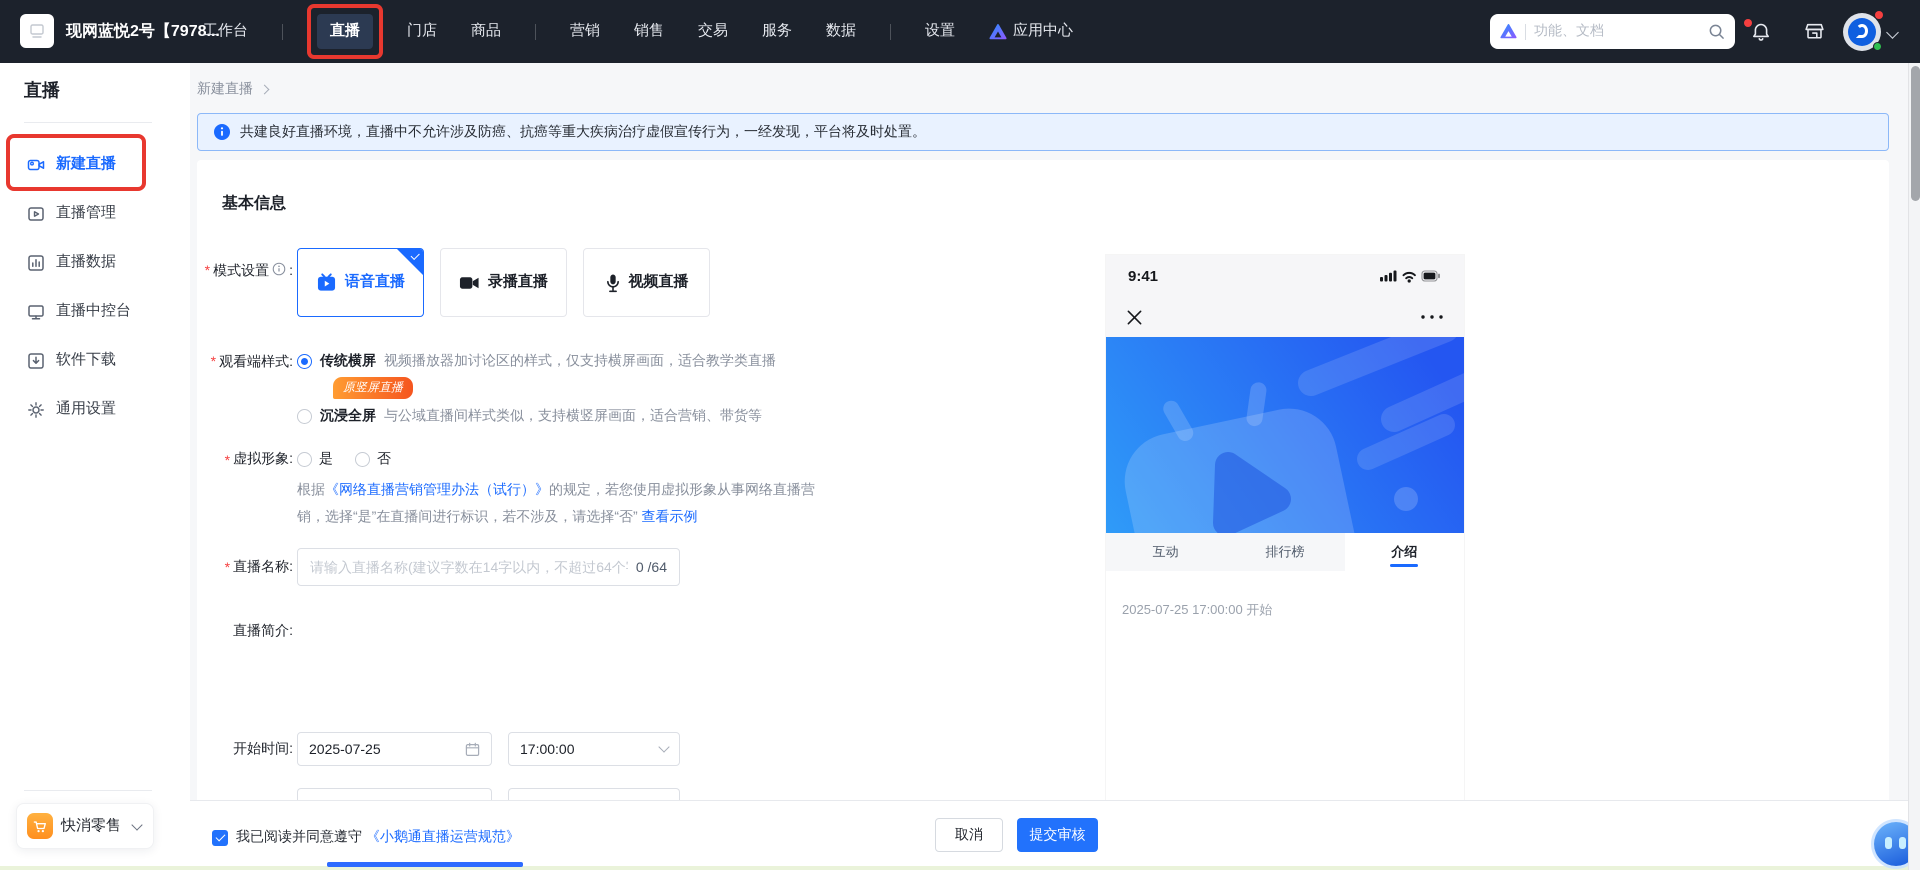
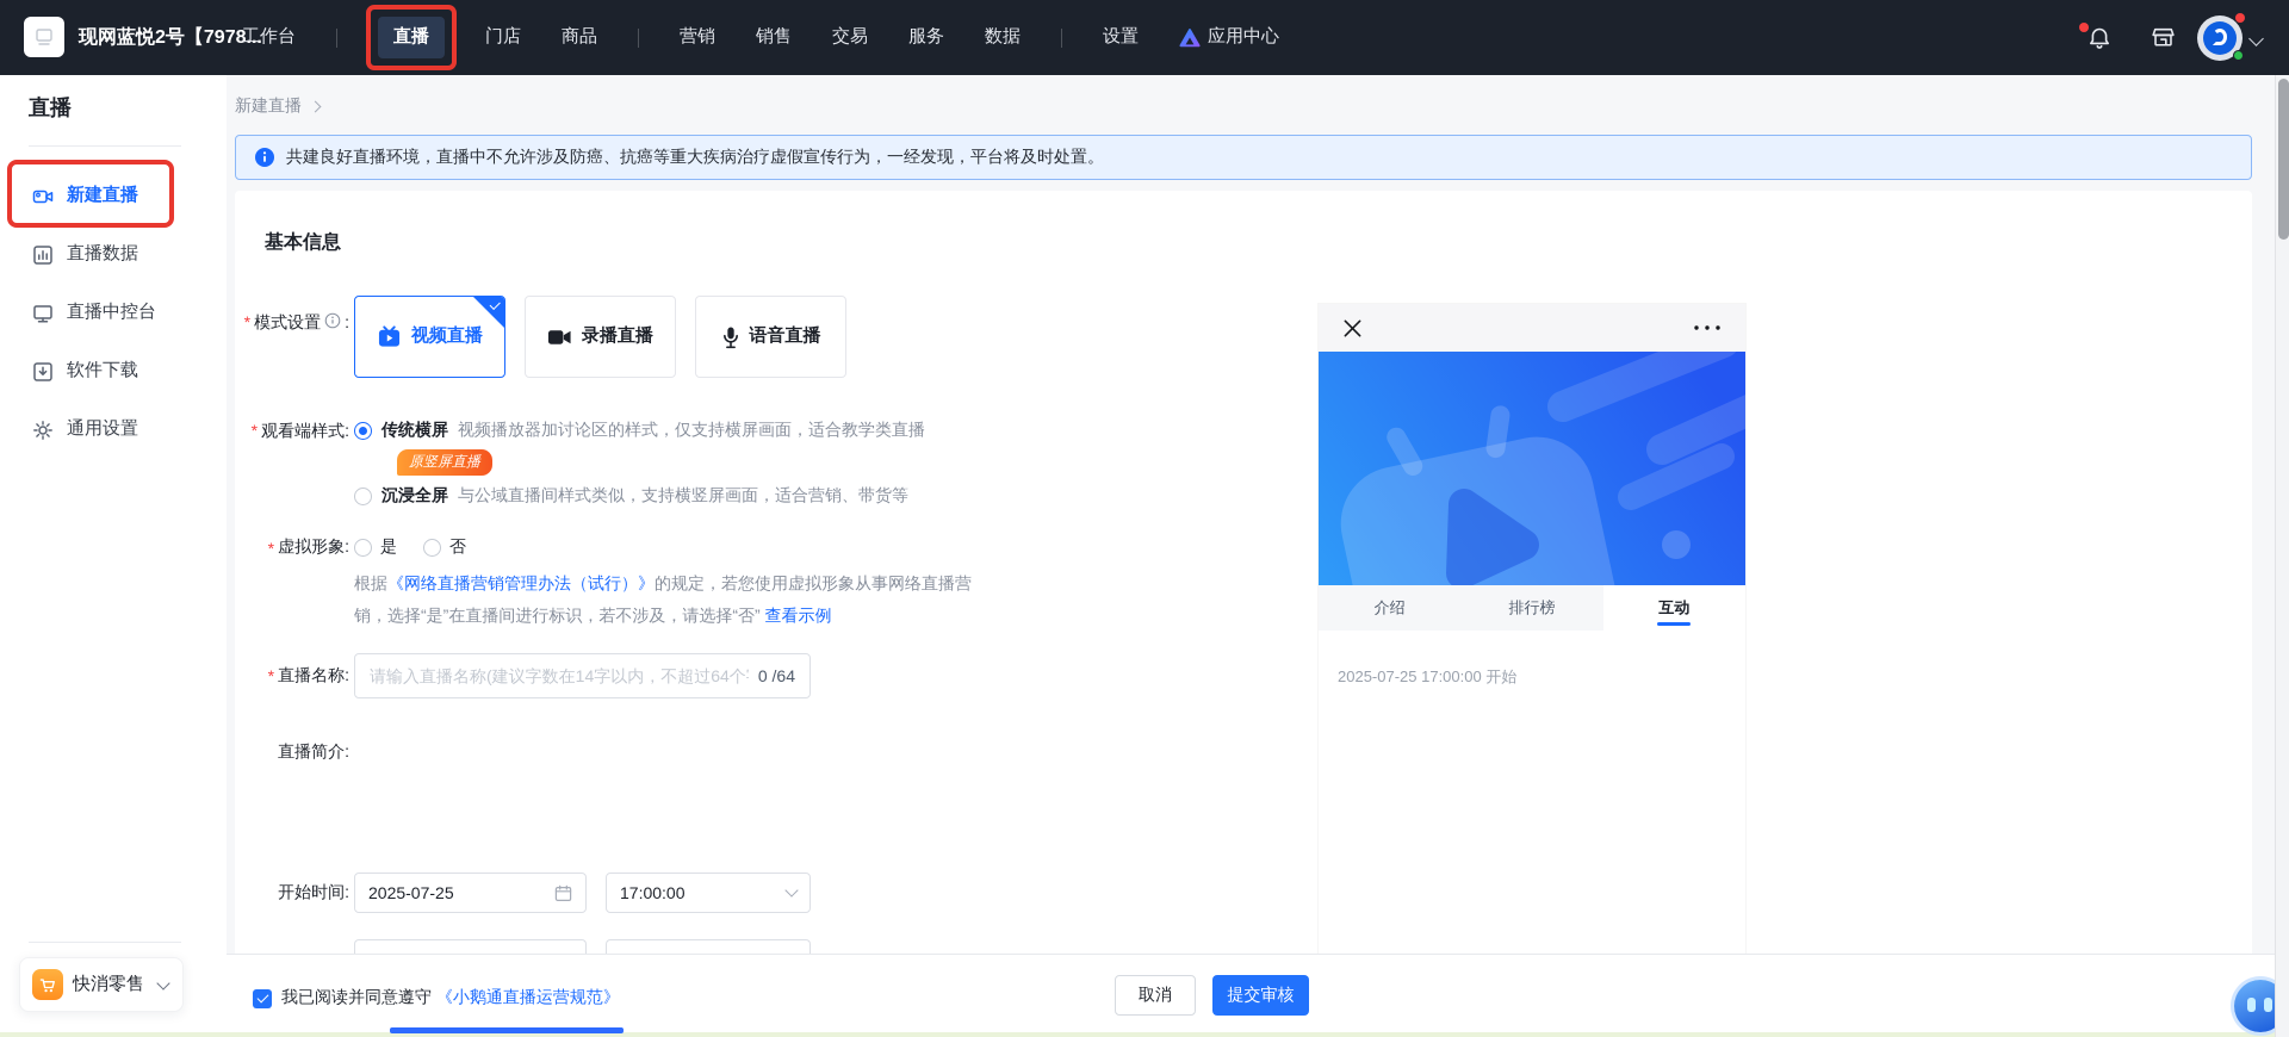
  现网蓝悦2号【7978...
  工作台
  直播
  门店
  商品
  营销
  销售
  交易
  服务
  数据
  设置
  应用中心
- 功能、文档
  直播
  新建直播
- 直播管理
  直播数据
  直播中控台
  软件下载
  通用设置
  快消零售
  新建直播
  共建良好直播环境，直播中不允许涉及防癌、抗癌等重大疾病治疗虚假宣传行为，一经发现，平台将及时处置。
  基本信息
  *
  模式设置
  :
- 语音直播
+ 视频直播
  录播直播
- 视频直播
+ 语音直播
  *
  观看端样式:
  传统横屏
  视频播放器加讨论区的样式，仅支持横屏画面，适合教学类直播
  原竖屏直播
  沉浸全屏
  与公域直播间样式类似，支持横竖屏画面，适合营销、带货等
  *
  虚拟形象:
  是
  否
  根据《网络直播营销管理办法（试行）》的规定，若您使用虚拟形象从事网络直播营销，选择“是”在直播间进行标识，若不涉及，请选择“否” 查看示例
  *
  直播名称:
  请输入直播名称(建议字数在14字以内，不超过64个
  0 /64
  直播简介:
  开始时间:
  2025-07-25
  17:00:00
- 9:41
- 互动
+ 介绍
  排行榜
- 介绍
+ 互动
  2025-07-25 17:00:00 开始
  我已阅读并同意遵守 《小鹅通直播运营规范》
  取消
  提交审核
